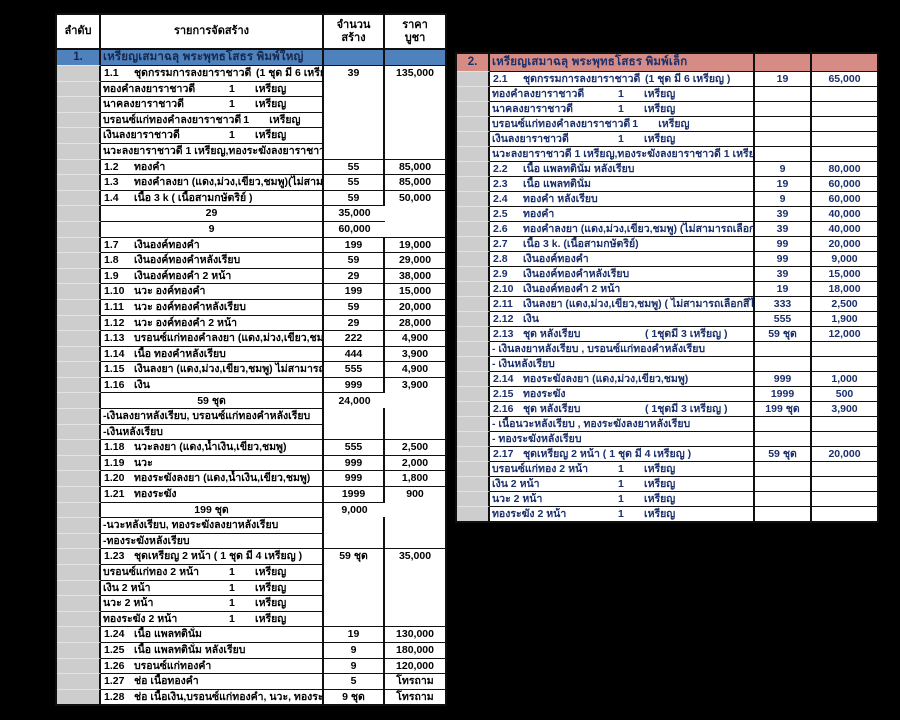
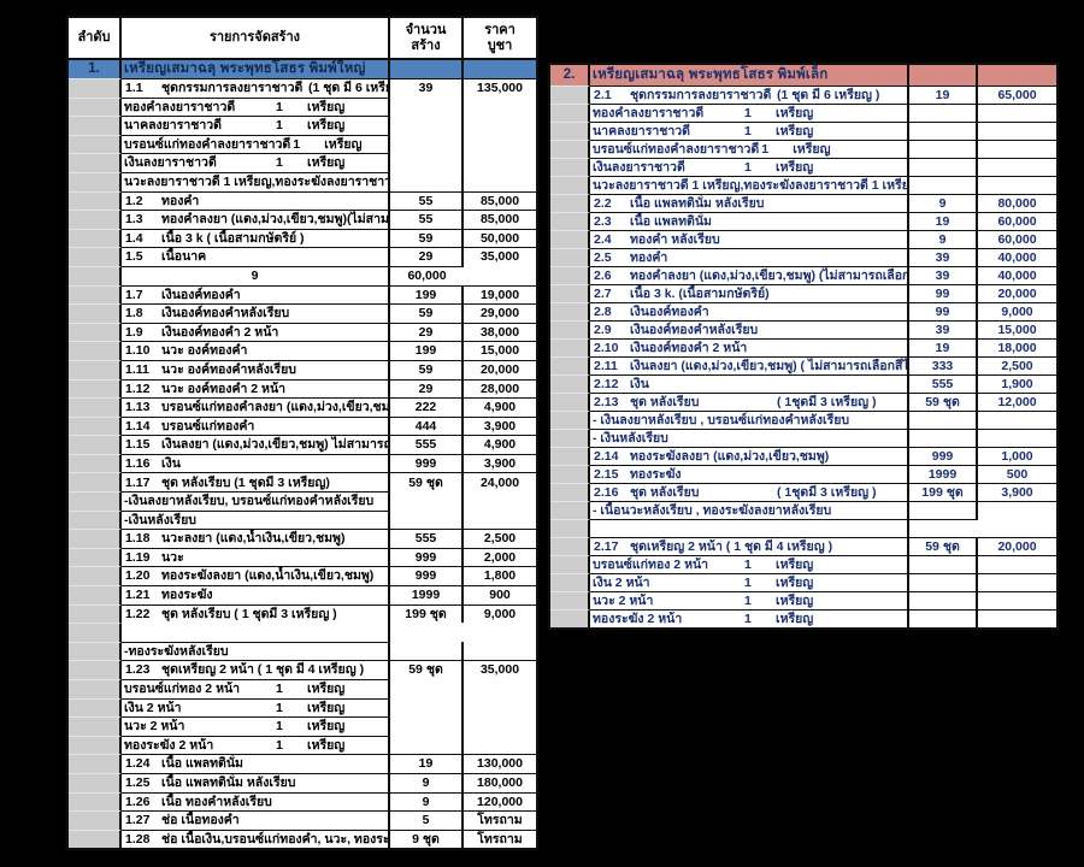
  ลำดับ
  รายการจัดสร้าง
  จำนวน
  สร้าง
  ราคา
  บูชา
  1.
  เหรียญเสมาฉลุ พระพุทธโสธร พิมพ์ใหญ่
  1.1
  ชุดกรรมการลงยาราชาวดี
  (1 ชุด มี 6 เหรี
  39
  135,000
  ทองคำลงยาราชาวดี
  1
  เหรียญ
  นาคลงยาราชาวดี
  1
  เหรียญ
  บรอนซ์แก่ทองคำลงยาราชาวดี
  1
  เหรียญ
  เงินลงยาราชาวดี
  1
  เหรียญ
  นวะลงยาราชาวดี 1 เหรียญ,ทองระฆังลงยาราชา
  1.2
  ทองคำ
  55
  85,000
  1.3
  ทองคำลงยา (แดง,ม่วง,เขียว,ชมพู)(ไม่สาม
  55
  85,000
  1.4
  เนื้อ 3 k ( เนื้อสามกษัตริย์ )
  59
  50,000
+ 1.5
+ เนื้อนาค
  29
  35,000
  9
  60,000
  1.7
  เงินองค์ทองคำ
  199
  19,000
  1.8
  เงินองค์ทองคำหลังเรียบ
  59
  29,000
  1.9
  เงินองค์ทองคำ 2 หน้า
  29
  38,000
  1.10
  นวะ องค์ทองคำ
  199
  15,000
  1.11
  นวะ องค์ทองคำหลังเรียบ
  59
  20,000
  1.12
  นวะ องค์ทองคำ 2 หน้า
  29
  28,000
  1.13
  บรอนซ์แก่ทองคำลงยา (แดง,ม่วง,เขียว,ชม
  222
  4,900
  1.14
- เนื้อ ทองคำหลังเรียบ
+ บรอนซ์แก่ทองคำ
  444
  3,900
  1.15
  เงินลงยา (แดง,ม่วง,เขียว,ชมพู) ไม่สามารถ
  555
  4,900
  1.16
  เงิน
  999
  3,900
+ 1.17
+ ชุด หลังเรียบ (1 ชุดมี 3 เหรียญ)
  59 ชุด
  24,000
  -เงินลงยาหลังเรียบ, บรอนซ์แก่ทองคำหลังเรียบ
  -เงินหลังเรียบ
  1.18
  นวะลงยา (แดง,น้ำเงิน,เขียว,ชมพู)
  555
  2,500
  1.19
  นวะ
  999
  2,000
  1.20
  ทองระฆังลงยา (แดง,น้ำเงิน,เขียว,ชมพู)
  999
  1,800
  1.21
  ทองระฆัง
  1999
  900
+ 1.22
+ ชุด หลังเรียบ ( 1 ชุดมี 3 เหรียญ )
  199 ชุด
  9,000
- -นวะหลังเรียบ, ทองระฆังลงยาหลังเรียบ
  -ทองระฆังหลังเรียบ
  1.23
  ชุดเหรียญ 2 หน้า ( 1 ชุด มี 4 เหรียญ )
  59 ชุด
  35,000
  บรอนซ์แก่ทอง 2 หน้า
  1
  เหรียญ
  เงิน 2 หน้า
  1
  เหรียญ
  นวะ 2 หน้า
  1
  เหรียญ
  ทองระฆัง 2 หน้า
  1
  เหรียญ
  1.24
  เนื้อ แพลทตินั่ม
  19
  130,000
  1.25
  เนื้อ แพลทตินั่ม หลังเรียบ
  9
  180,000
  1.26
- บรอนซ์แก่ทองคำ
+ เนื้อ ทองคำหลังเรียบ
  9
  120,000
  1.27
  ช่อ เนื้อทองคำ
  5
  โทรถาม
  1.28
  ช่อ เนื้อเงิน,บรอนซ์แก่ทองคำ, นวะ, ทองระ
  9 ชุด
  โทรถาม
  2.
  เหรียญเสมาฉลุ พระพุทธโสธร พิมพ์เล็ก
  2.1
  ชุดกรรมการลงยาราชาวดี
  (1 ชุด มี 6 เหรียญ )
  19
  65,000
  ทองคำลงยาราชาวดี
  1
  เหรียญ
  นาคลงยาราชาวดี
  1
  เหรียญ
  บรอนซ์แก่ทองคำลงยาราชาวดี
  1
  เหรียญ
  เงินลงยาราชาวดี
  1
  เหรียญ
  นวะลงยาราชาวดี 1 เหรียญ,ทองระฆังลงยาราชาวดี 1 เหรีย
  2.2
  เนื้อ แพลทตินั่ม หลังเรียบ
  9
  80,000
  2.3
  เนื้อ แพลทตินั่ม
  19
  60,000
  2.4
  ทองคำ หลังเรียบ
  9
  60,000
  2.5
  ทองคำ
  39
  40,000
  2.6
  ทองคำลงยา (แดง,ม่วง,เขียว,ชมพู) (ไม่สามารถเลือก
  39
  40,000
  2.7
  เนื้อ 3 k. (เนื้อสามกษัตริย์)
  99
  20,000
  2.8
  เงินองค์ทองคำ
  99
  9,000
  2.9
  เงินองค์ทองคำหลังเรียบ
  39
  15,000
  2.10
  เงินองค์ทองคำ 2 หน้า
  19
  18,000
  2.11
  เงินลงยา (แดง,ม่วง,เขียว,ชมพู) ( ไม่สามารถเลือกสีไ
  333
  2,500
  2.12
  เงิน
  555
  1,900
  2.13
  ชุด หลังเรียบ
  ( 1ชุดมี 3 เหรียญ )
  59 ชุด
  12,000
  - เงินลงยาหลังเรียบ , บรอนซ์แก่ทองคำหลังเรียบ
  - เงินหลังเรียบ
  2.14
  ทองระฆังลงยา (แดง,ม่วง,เขียว,ชมพู)
  999
  1,000
  2.15
  ทองระฆัง
  1999
  500
  2.16
  ชุด หลังเรียบ
  ( 1ชุดมี 3 เหรียญ )
  199 ชุด
  3,900
  - เนื้อนวะหลังเรียบ , ทองระฆังลงยาหลังเรียบ
- - ทองระฆังหลังเรียบ
  2.17
  ชุดเหรียญ 2 หน้า ( 1 ชุด มี 4 เหรียญ )
  59 ชุด
  20,000
  บรอนซ์แก่ทอง 2 หน้า
  1
  เหรียญ
  เงิน 2 หน้า
  1
  เหรียญ
  นวะ 2 หน้า
  1
  เหรียญ
  ทองระฆัง 2 หน้า
  1
  เหรียญ
